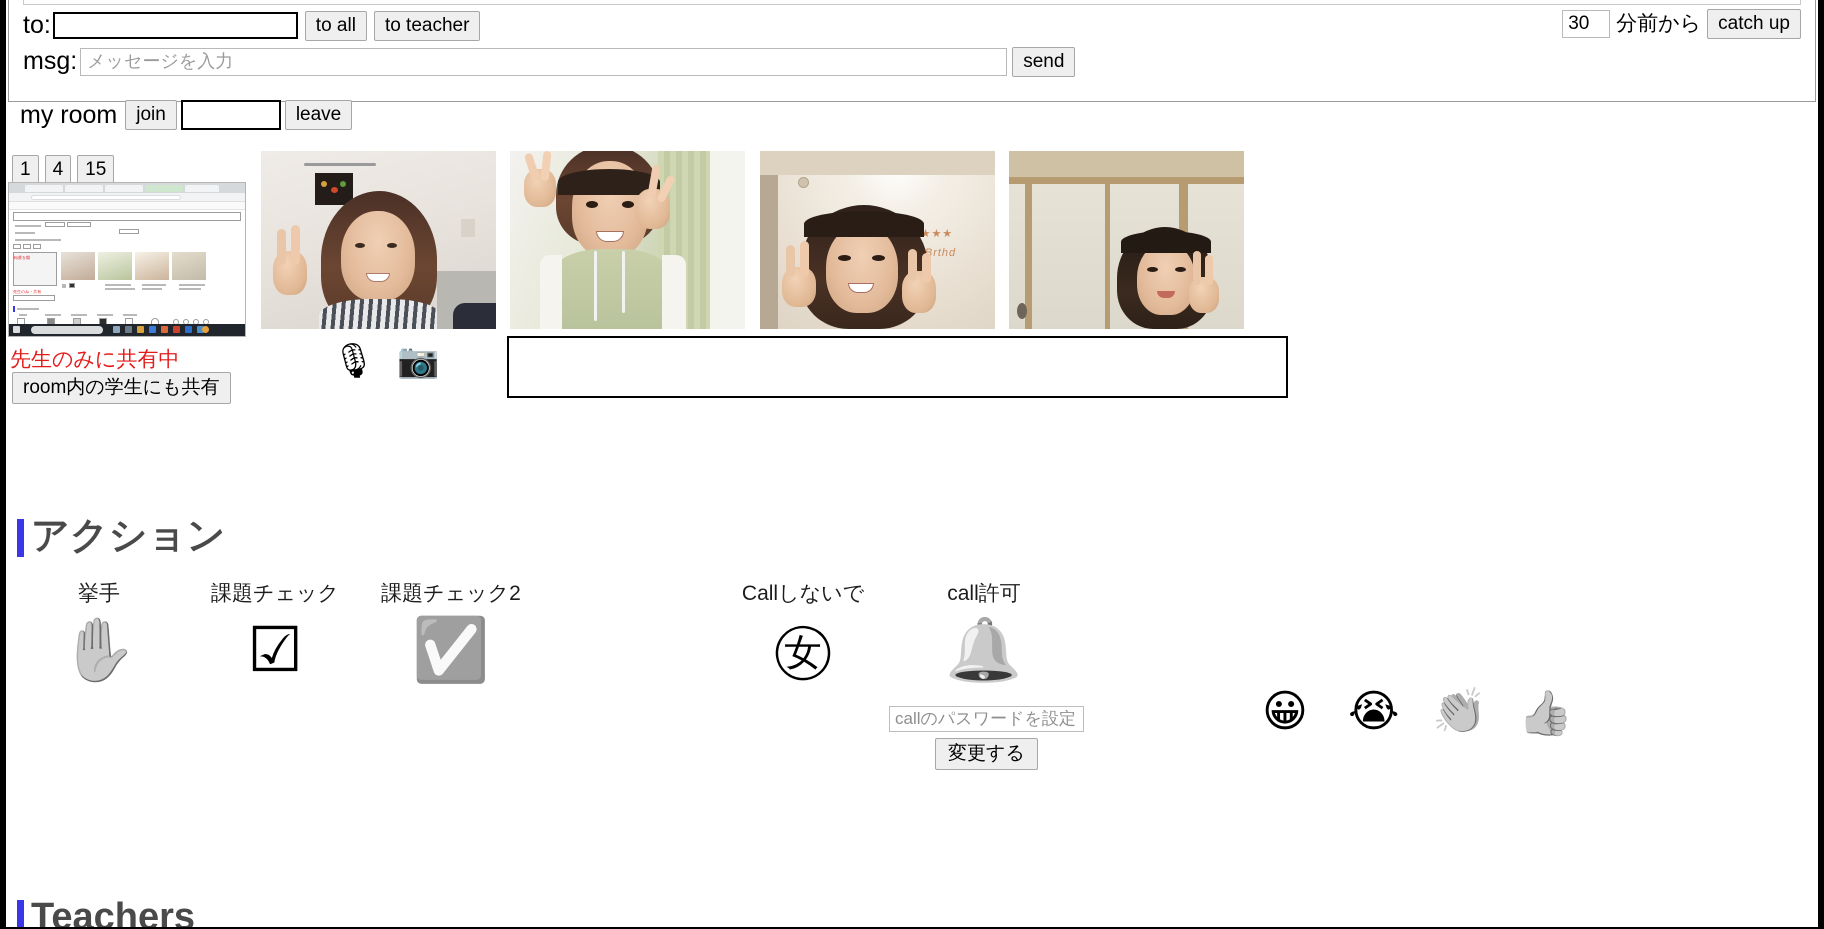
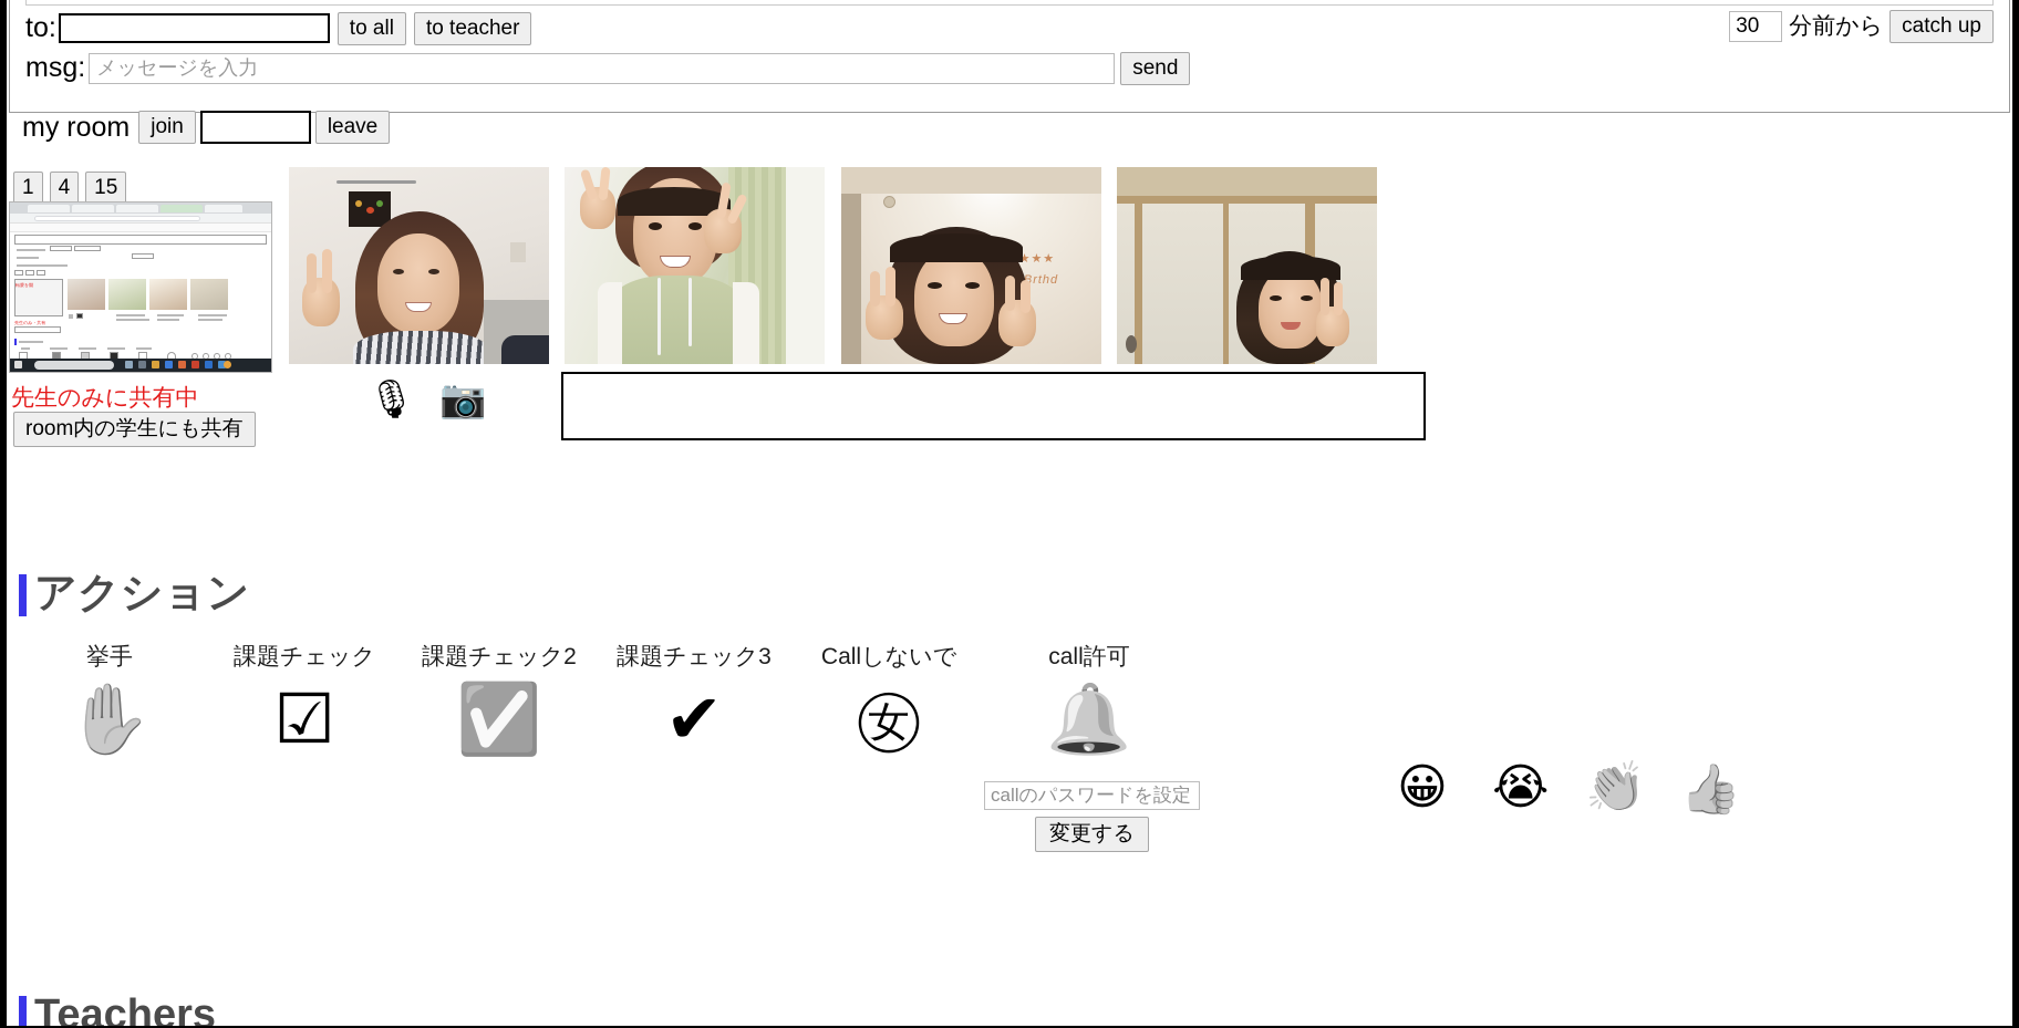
  to:
  to all
  to teacher
  msg:
  メッセージを入力
  send
  30
  分前から
  catch up
  my room
  join
  leave
  1
  4
  15
  先生のみに共有中
  room内の学生にも共有
  🎙
  📷
  アクション
  挙手
  ✋
  課題チェック
  ☑
  課題チェック2
  ✅
+ 課題チェック3
+ ✔
  Callしないで
  ㊛
  call許可
  🔔
  😀
  😭
  👏
  👍
  callのパスワードを設定
  変更する
  Teachers
